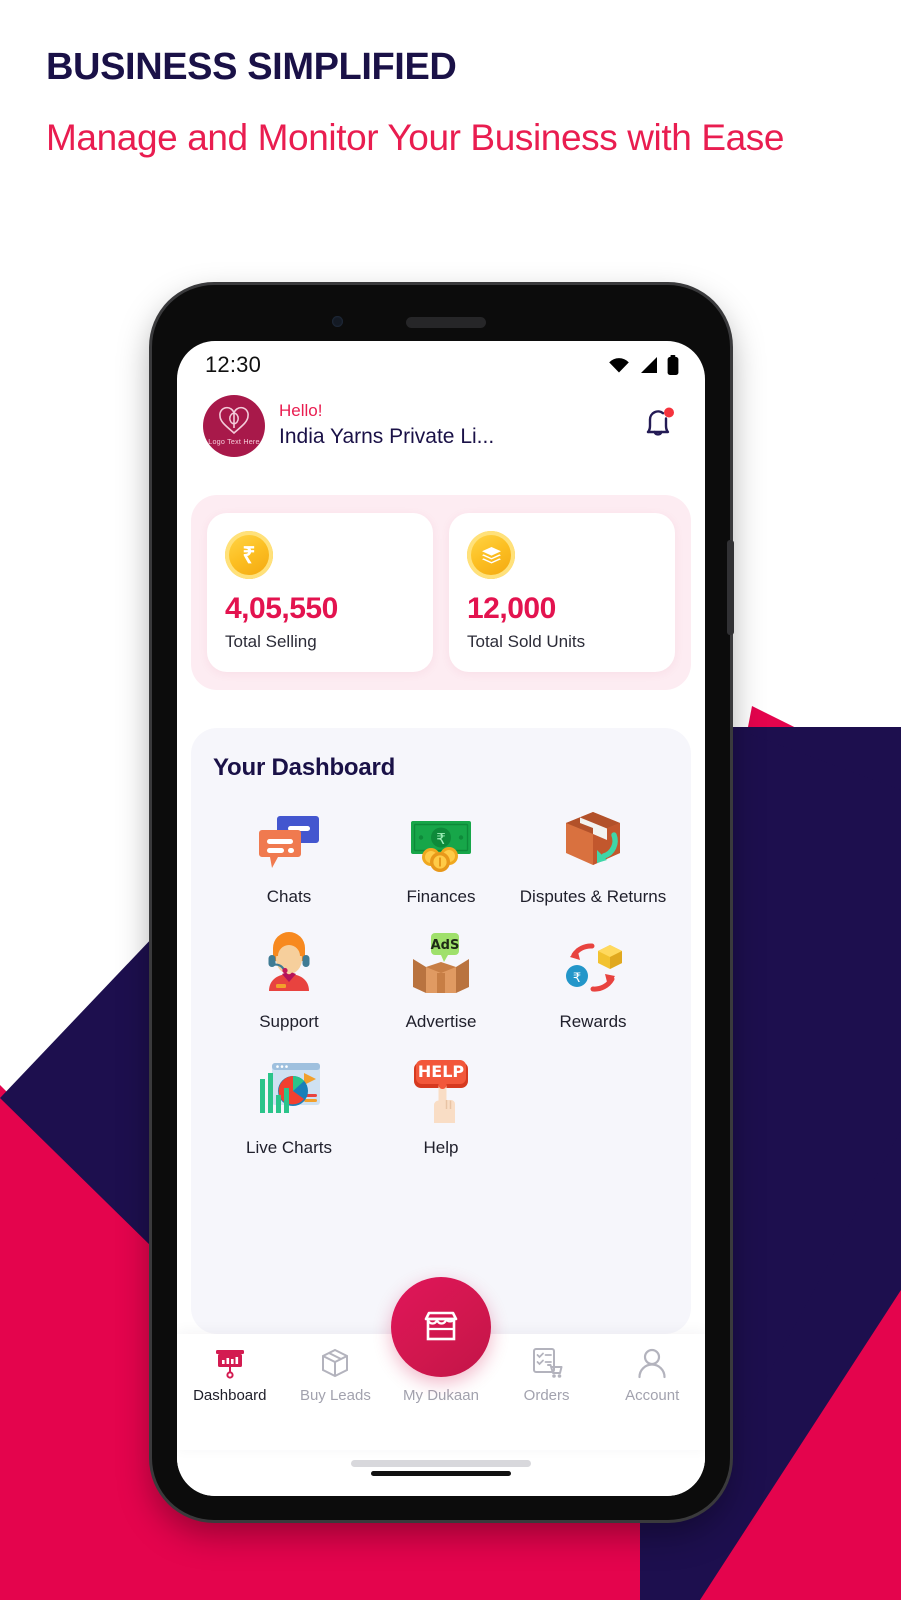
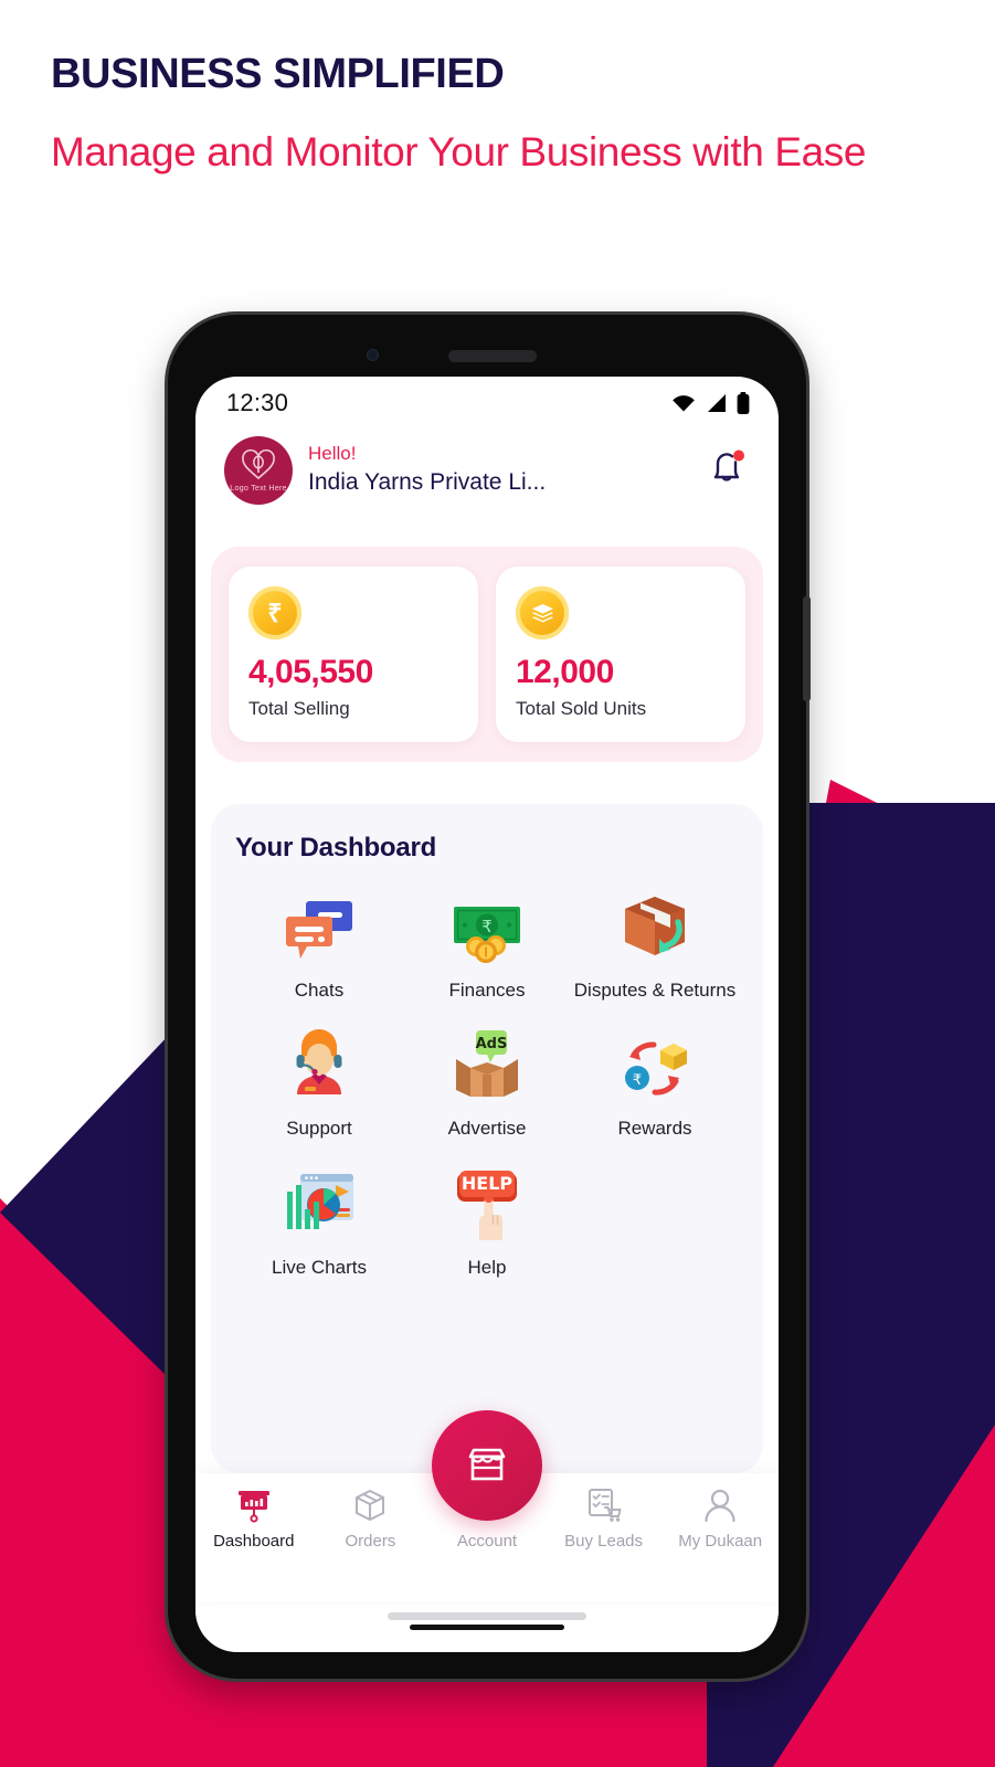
  BUSINESS SIMPLIFIED
  Manage and Monitor Your Business with Ease
  12:30
  Logo Text Here
  Hello!
  India Yarns Private Li...
  ₹
  4,05,550
  Total Selling
  12,000
  Total Sold Units
  Your Dashboard
  Chats
  ₹
  Finances
  Disputes & Returns
  Support
  AdS
  Advertise
  ₹
  Rewards
  Live Charts
  HELP
  Help
  Dashboard
- Buy Leads
+ Orders
- My Dukaan
+ Account
- Orders
+ Buy Leads
- Account
+ My Dukaan
